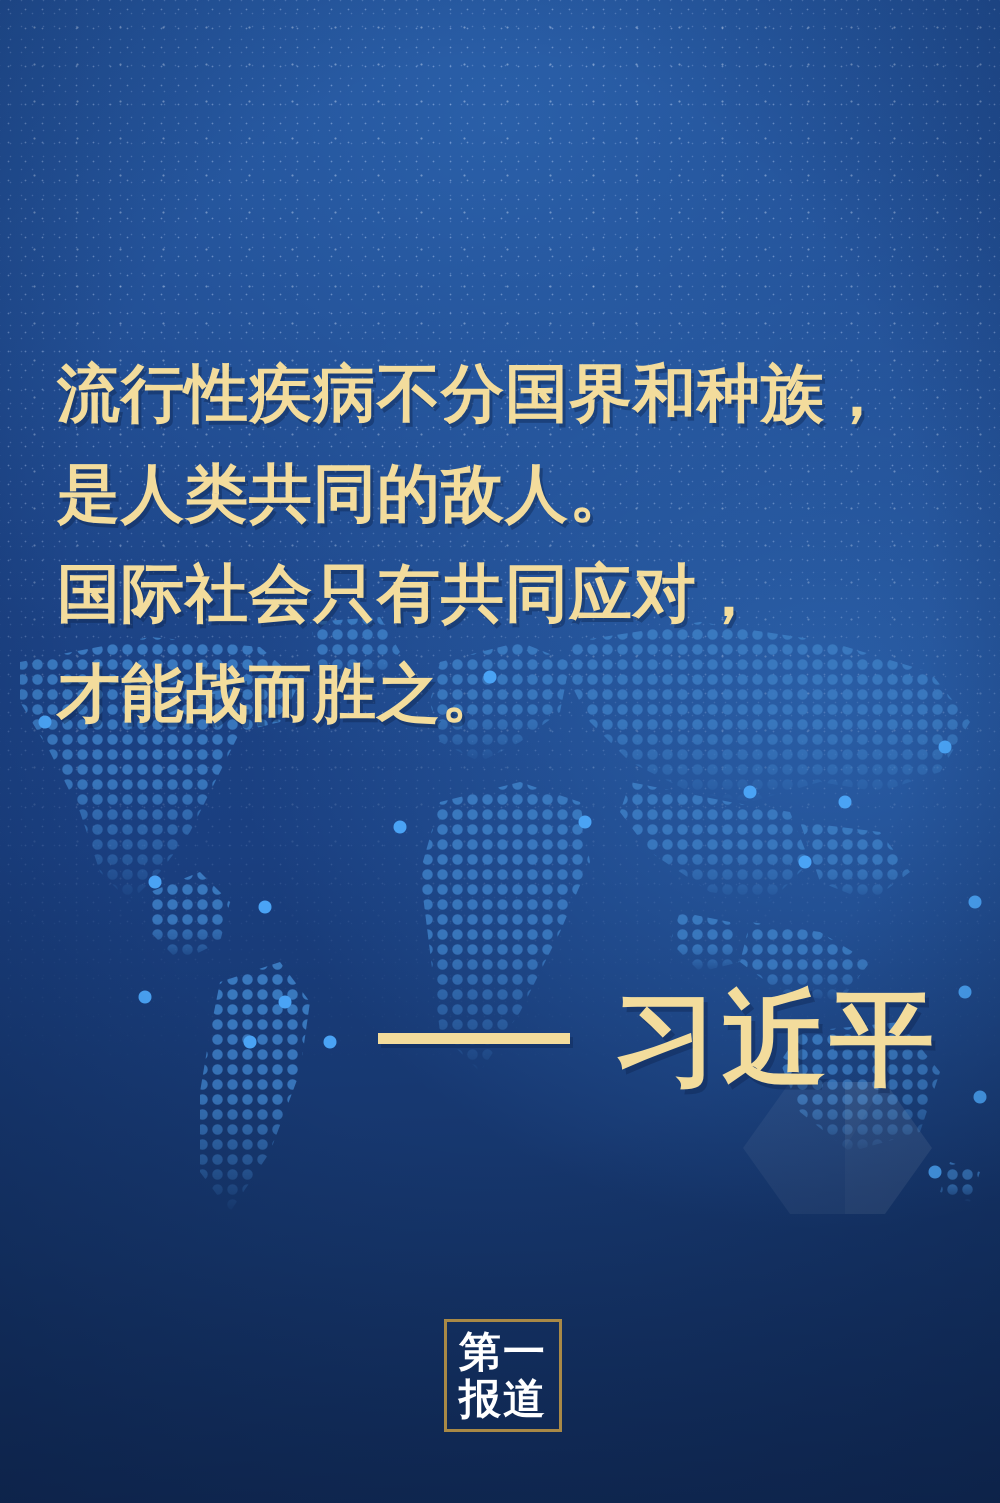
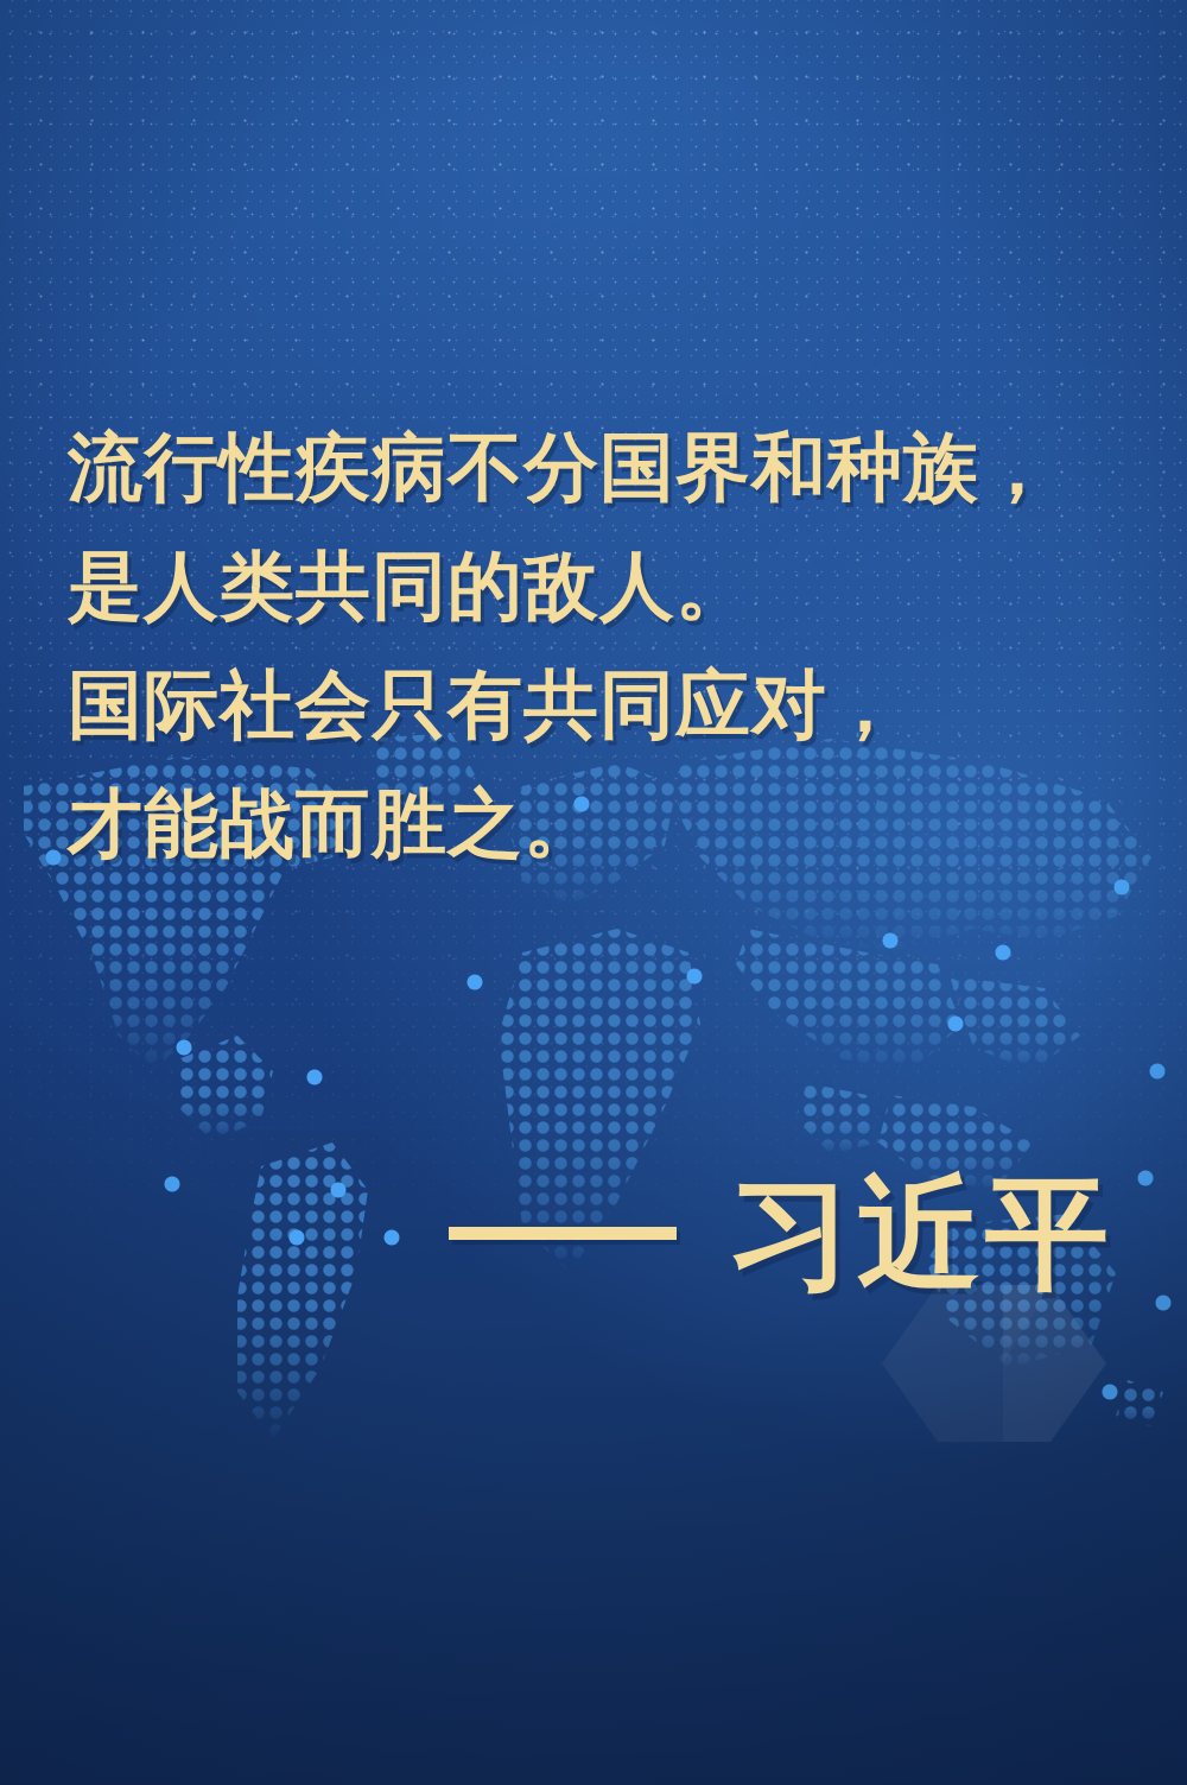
  流行性疾病不分国界和种族，
  是人类共同的敌人。
  国际社会只有共同应对，
  才能战而胜之。
  习近平
- 第一
- 报道
